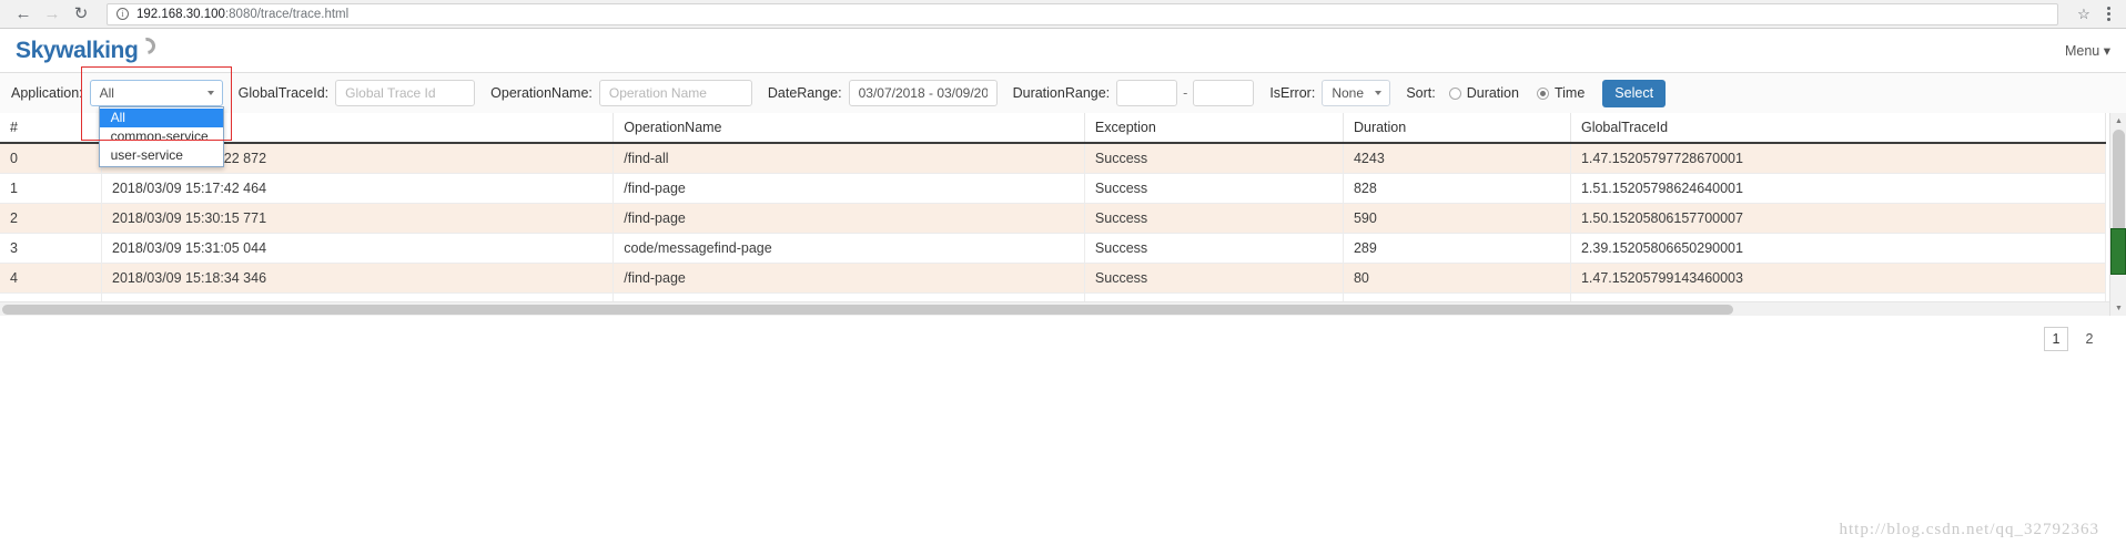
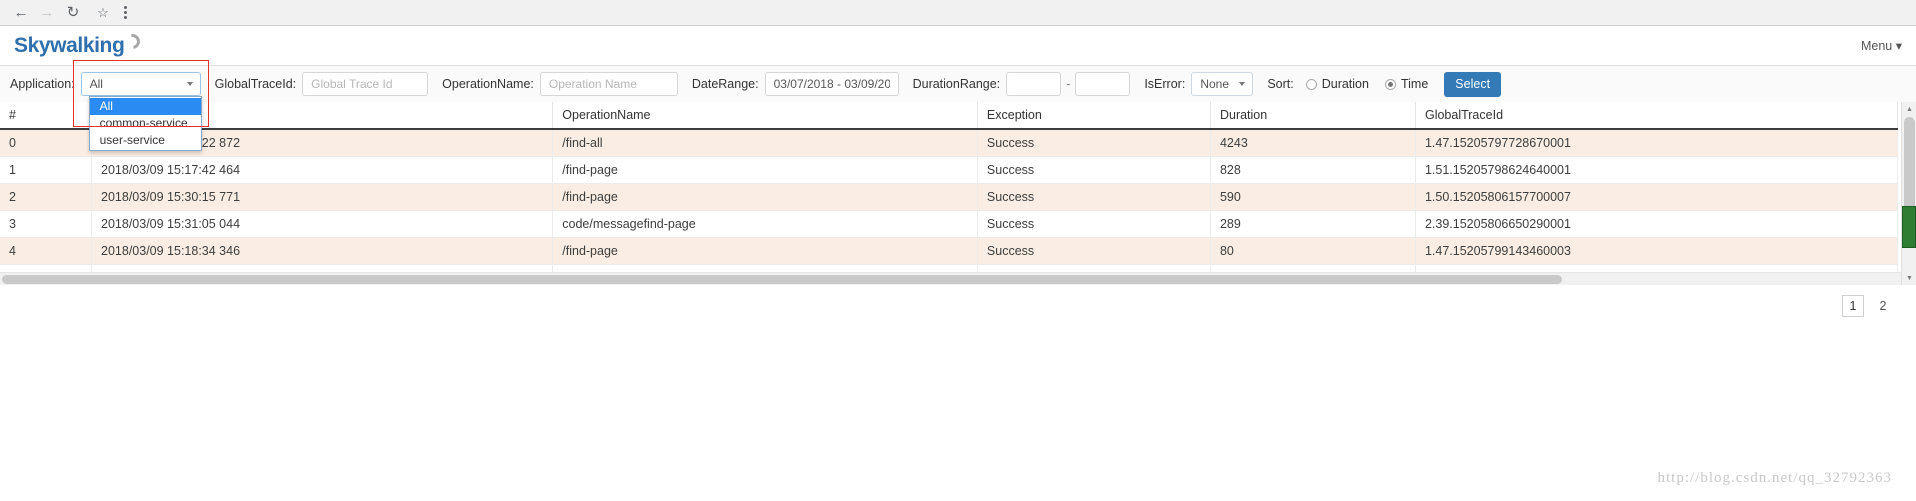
  ←
  →
  ↻
- i
- 192.168.30.100
- :8080/trace/trace.html
  ☆
  Sky
  walking
  Menu ▾
  Application:
  All
  All
  common-service
  user-service
  GlobalTraceId:
  Global Trace Id
  OperationName:
  Operation Name
  DateRange:
  03/07/2018 - 03/09/20
  DurationRange:
  -
  IsError:
  None
  Sort:
  Duration
  Time
  Select
  #		OperationName	Exception	Duration	GlobalTraceId
  0	22 872	/find-all	Success	4243	1.47.15205797728670001
  1	2018/03/09 15:17:42 464	/find-page	Success	828	1.51.15205798624640001
  2	2018/03/09 15:30:15 771	/find-page	Success	590	1.50.15205806157700007
  3	2018/03/09 15:31:05 044	code/messagefind-page	Success	289	2.39.15205806650290001
  4	2018/03/09 15:18:34 346	/find-page	Success	80	1.47.15205799143460003
  1
  2
  http://blog.csdn.net/qq_32792363
